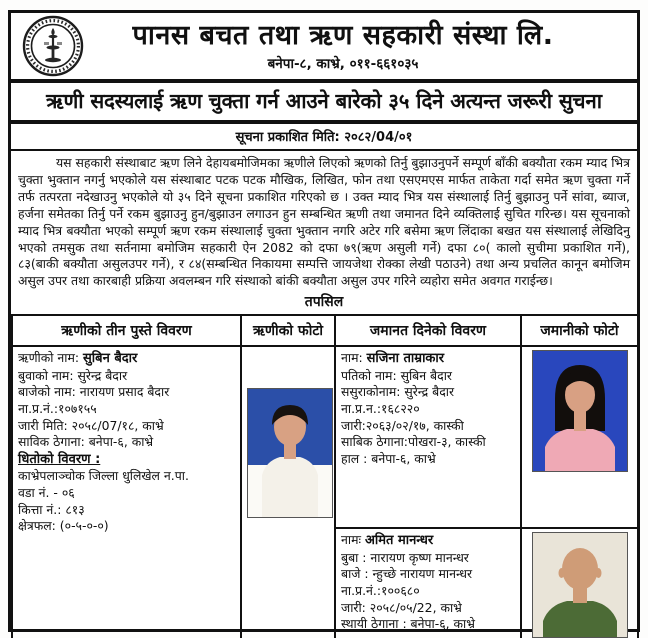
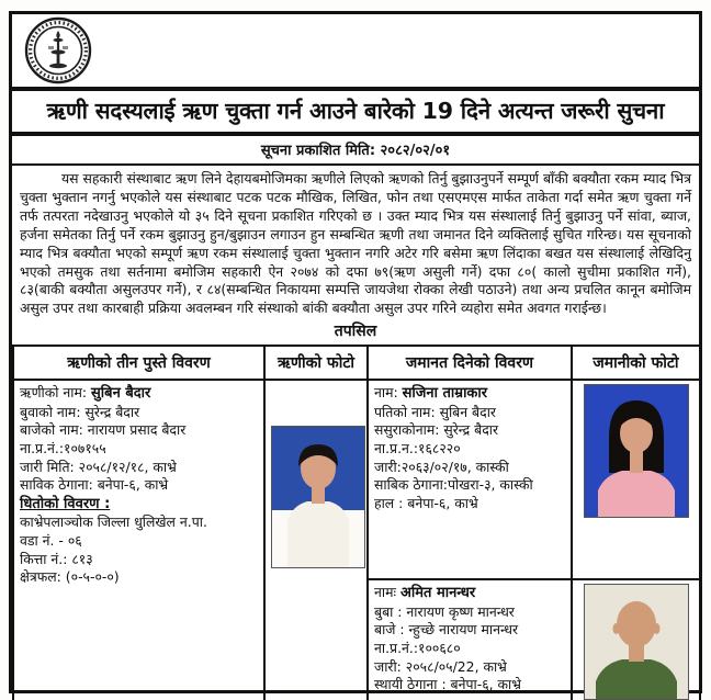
- पानस बचत तथा ऋण सहकारी संस्था लि.
- बनेपा-८, काभ्रे, ०११-६६१०३५
- ऋणी सदस्यलाई ऋण चुक्ता गर्न आउने बारेको ३५ दिने अत्यन्त जरूरी सुचना
+ ऋणी सदस्यलाई ऋण चुक्ता गर्न आउने बारेको 19 दिने अत्यन्त जरूरी सुचना
- सूचना प्रकाशित मिति: २०८२/04/०१
+ सूचना प्रकाशित मिति: २०८२/०२/०१
- यस सहकारी संस्थाबाट ऋण लिने देहायबमोजिमका ऋणीले लिएको ऋणको तिर्नु बुझाउनुपर्ने सम्पूर्ण बाँकी बक्यौता रकम म्याद भित्र चुक्ता भुक्तान नगर्नु भएकोले यस संस्थाबाट पटक पटक मौखिक, लिखित, फोन तथा एसएमएस मार्फत ताकेता गर्दा समेत ऋण चुक्ता गर्ने तर्फ तत्परता नदेखाउनु भएकोले यो ३५ दिने सूचना प्रकाशित गरिएको छ । उक्त म्याद भित्र यस संस्थालाई तिर्नु बुझाउनु पर्ने सांवा, ब्याज, हर्जना समेतका तिर्नु पर्ने रकम बुझाउनु हुन/बुझाउन लगाउन हुन सम्बन्धित ऋणी तथा जमानत दिने व्यक्तिलाई सुचित गरिन्छ। यस सूचनाको म्याद भित्र बक्यौता भएको सम्पूर्ण ऋण रकम संस्थालाई चुक्ता भुक्तान नगरि अटेर गरि बसेमा ऋण लिंदाका बखत यस संस्थालाई लेखिदिनु भएको तमसुक तथा सर्तनामा बमोजिम सहकारी ऐन 2082 को दफा ७९(ऋण असुली गर्ने) दफा ८०( कालो सुचीमा प्रकाशित गर्ने), ८३(बाकी बक्यौता असुलउपर गर्ने), र ८४(सम्बन्धित निकायमा सम्पत्ति जायजेथा रोक्का लेखी पठाउने) तथा अन्य प्रचलित कानून बमोजिम असुल उपर तथा कारबाही प्रक्रिया अवलम्बन गरि संस्थाको बांकी बक्यौता असुल उपर गरिने व्यहोरा समेत अवगत गराईन्छ।
+ यस सहकारी संस्थाबाट ऋण लिने देहायबमोजिमका ऋणीले लिएको ऋणको तिर्नु बुझाउनुपर्ने सम्पूर्ण बाँकी बक्यौता रकम म्याद भित्र चुक्ता भुक्तान नगर्नु भएकोले यस संस्थाबाट पटक पटक मौखिक, लिखित, फोन तथा एसएमएस मार्फत ताकेता गर्दा समेत ऋण चुक्ता गर्ने तर्फ तत्परता नदेखाउनु भएकोले यो ३५ दिने सूचना प्रकाशित गरिएको छ । उक्त म्याद भित्र यस संस्थालाई तिर्नु बुझाउनु पर्ने सांवा, ब्याज, हर्जना समेतका तिर्नु पर्ने रकम बुझाउनु हुन/बुझाउन लगाउन हुन सम्बन्धित ऋणी तथा जमानत दिने व्यक्तिलाई सुचित गरिन्छ। यस सूचनाको म्याद भित्र बक्यौता भएको सम्पूर्ण ऋण रकम संस्थालाई चुक्ता भुक्तान नगरि अटेर गरि बसेमा ऋण लिंदाका बखत यस संस्थालाई लेखिदिनु भएको तमसुक तथा सर्तनामा बमोजिम सहकारी ऐन २०७४ को दफा ७९(ऋण असुली गर्ने) दफा ८०( कालो सुचीमा प्रकाशित गर्ने), ८३(बाकी बक्यौता असुलउपर गर्ने), र ८४(सम्बन्धित निकायमा सम्पत्ति जायजेथा रोक्का लेखी पठाउने) तथा अन्य प्रचलित कानून बमोजिम असुल उपर तथा कारबाही प्रक्रिया अवलम्बन गरि संस्थाको बांकी बक्यौता असुल उपर गरिने व्यहोरा समेत अवगत गराईन्छ।
  तपसिल
  ऋणीको तीन पुस्ते विवरण	ऋणीको फोटो	जमानत दिनेको विवरण	जमानीको फोटो
- ऋणीको नाम: सुबिन बैदार बुवाको नाम: सुरेन्द्र बैदार बाजेको नाम: नारायण प्रसाद बैदार ना.प्र.नं.:१०७१५५ जारी मिति: २०५८/07/१८, काभ्रे साविक ठेगाना: बनेपा-६, काभ्रे धितोको विवरण : काभ्रेपलाञ्चोक जिल्ला धुलिखेल न.पा. वडा नं. - ०६ कित्ता नं.: ८१३ क्षेत्रफल: (०-५-०-०)		नाम: सजिना ताम्राकार पतिको नाम: सुबिन बैदार ससुराकोनाम: सुरेन्द्र बैदार ना.प्र.न.:१६८२२० जारी:२०६३/०२/१७, कास्की साबिक ठेगाना:पोखरा-३, कास्की हाल : बनेपा-६, काभ्रे
+ ऋणीको नाम: सुबिन बैदार बुवाको नाम: सुरेन्द्र बैदार बाजेको नाम: नारायण प्रसाद बैदार ना.प्र.नं.:१०७१५५ जारी मिति: २०५८/१२/१८, काभ्रे साविक ठेगाना: बनेपा-६, काभ्रे धितोको विवरण : काभ्रेपलाञ्चोक जिल्ला धुलिखेल न.पा. वडा नं. - ०६ कित्ता नं.: ८१३ क्षेत्रफल: (०-५-०-०)		नाम: सजिना ताम्राकार पतिको नाम: सुबिन बैदार ससुराकोनाम: सुरेन्द्र बैदार ना.प्र.न.:१६८२२० जारी:२०६३/०२/१७, कास्की साबिक ठेगाना:पोखरा-३, कास्की हाल : बनेपा-६, काभ्रे
  नामः अमित मानन्धर बुबा : नारायण कृष्ण मानन्धर बाजे : न्हुच्छे नारायण मानन्धर ना.प्र.नं.:१००६८० जारी: २०५८/०५/22, काभ्रे स्थायी ठेगाना : बनेपा-६, काभ्रे
